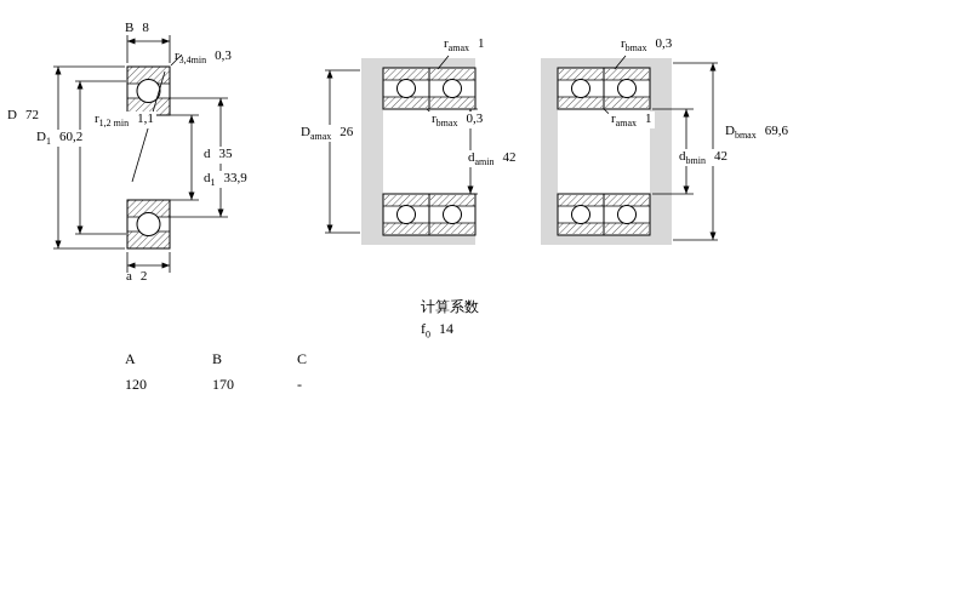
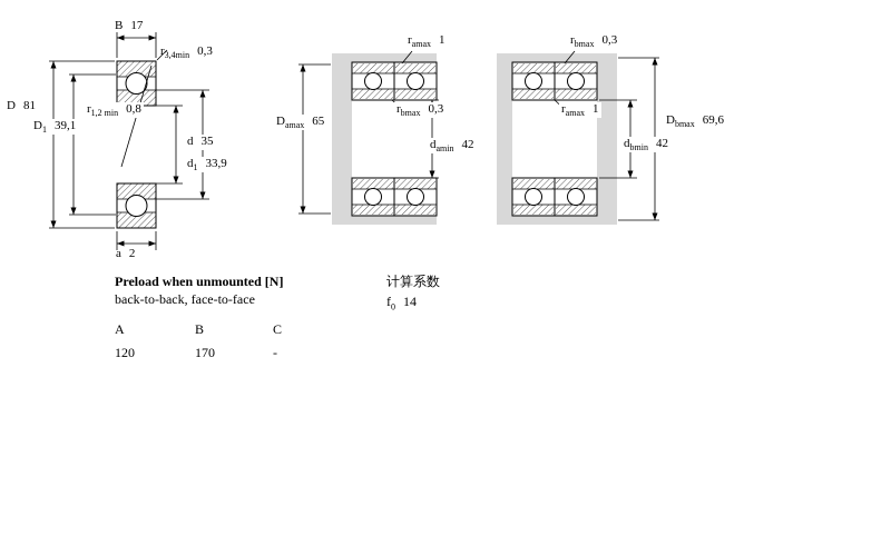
- B 8
+ B 17
  r3,4min 0,3
- D 72
+ D 81
- D1 60,2
+ D1 39,1
- r1,2 min 1,1
+ r1,2 min 0,8
  d 35
  d1 33,9
  a 2
  ramax 1
- Damax 26
+ Damax 65
  rbmax 0,3
  damin 42
  rbmax 0,3
  ramax 1
  Dbmax 69,6
  dbmin 42
+ Preload when unmounted [N]
+ back-to-back, face-to-face
  计算系数
  f014
  A
  B
  C
  120
  170
  -
